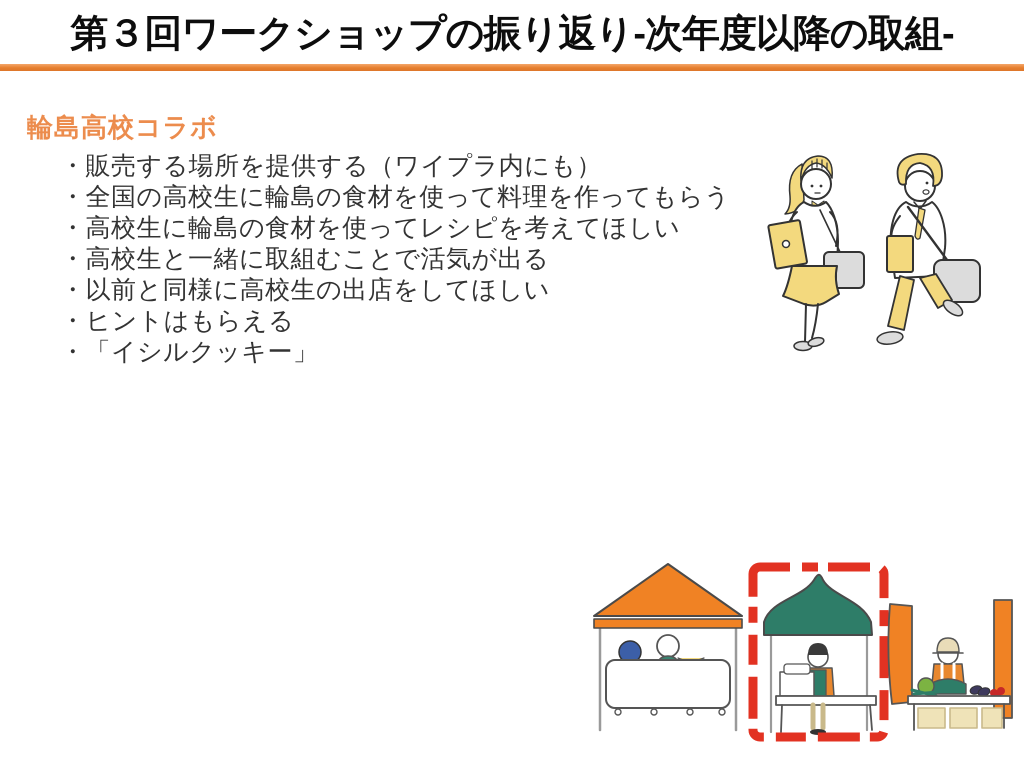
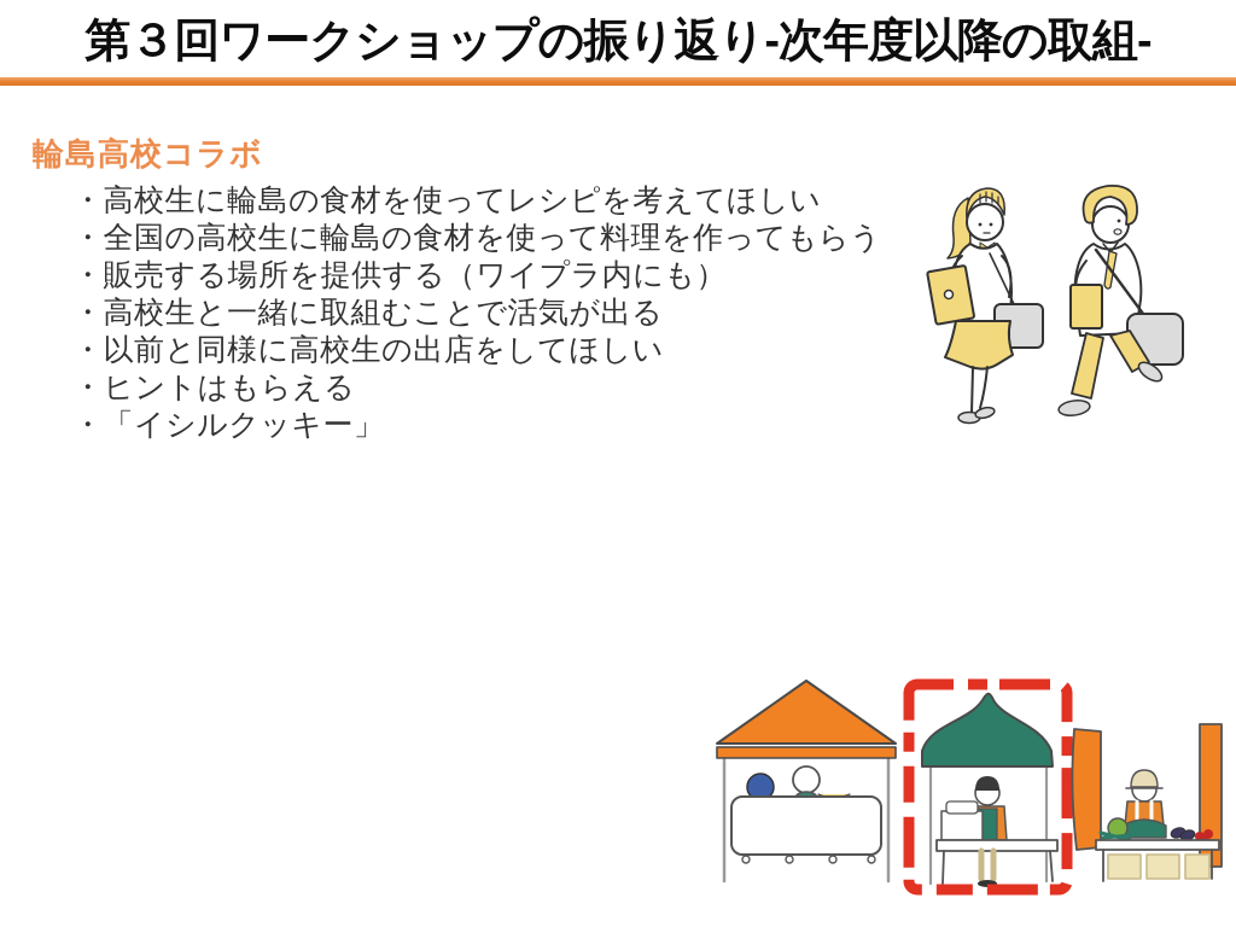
  第３回ワークショップの振り返り-次年度以降の取組-
  輪島高校コラボ
- ・販売する場所を提供する（ワイプラ内にも）
+ ・高校生に輪島の食材を使ってレシピを考えてほしい
  ・全国の高校生に輪島の食材を使って料理を作ってもらう
- ・高校生に輪島の食材を使ってレシピを考えてほしい
+ ・販売する場所を提供する（ワイプラ内にも）
  ・高校生と一緒に取組むことで活気が出る
  ・以前と同様に高校生の出店をしてほしい
  ・ヒントはもらえる
  ・「イシルクッキー」
